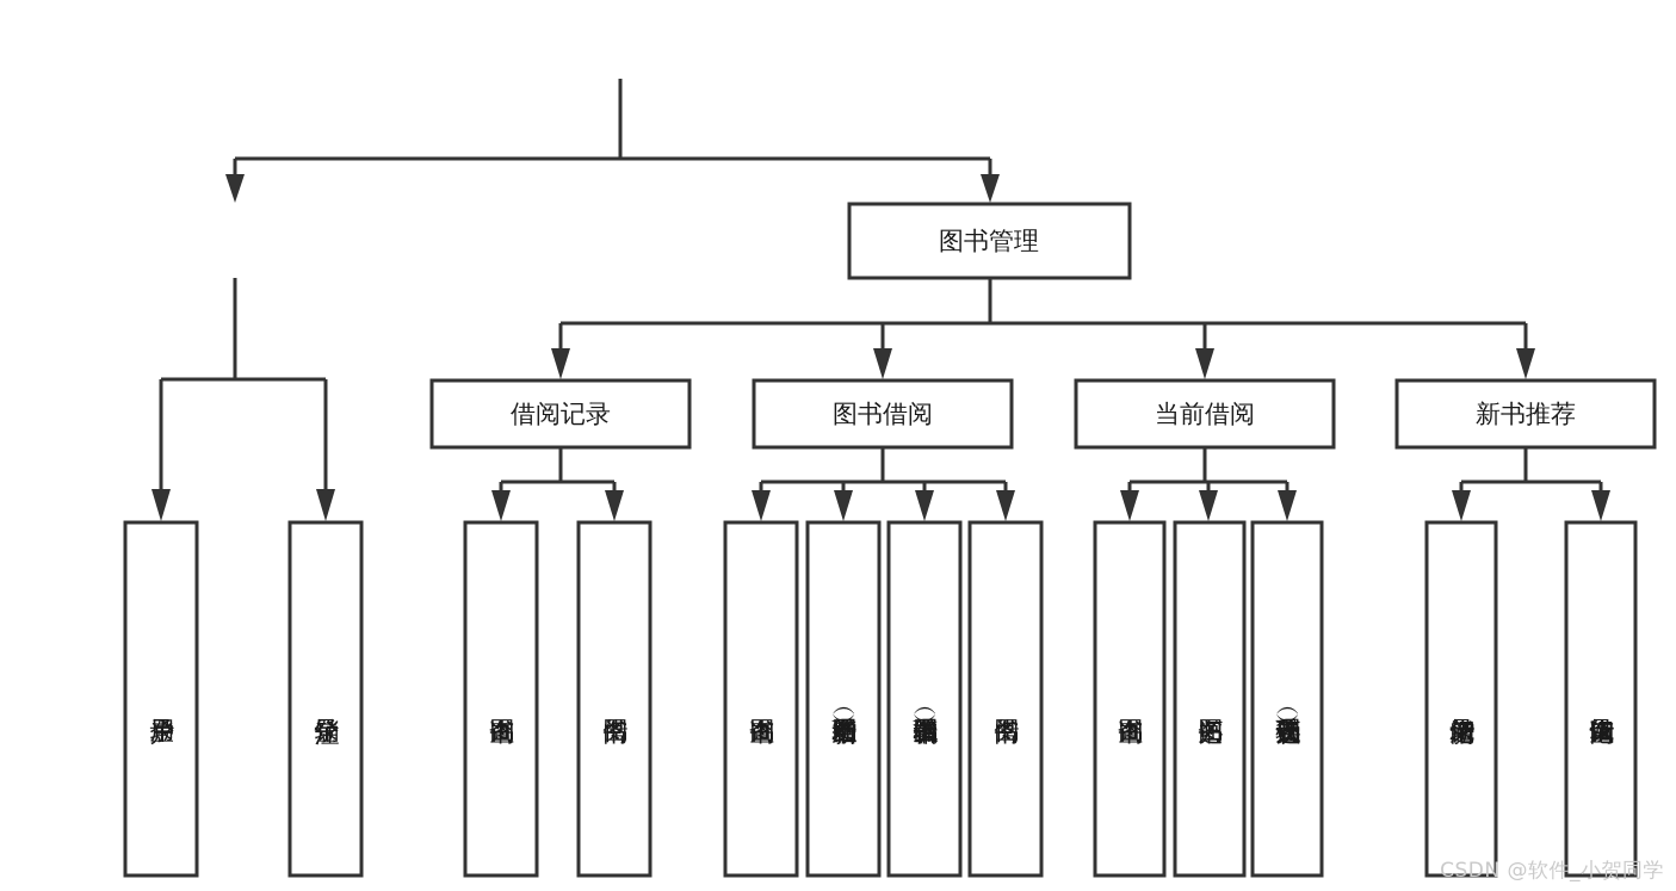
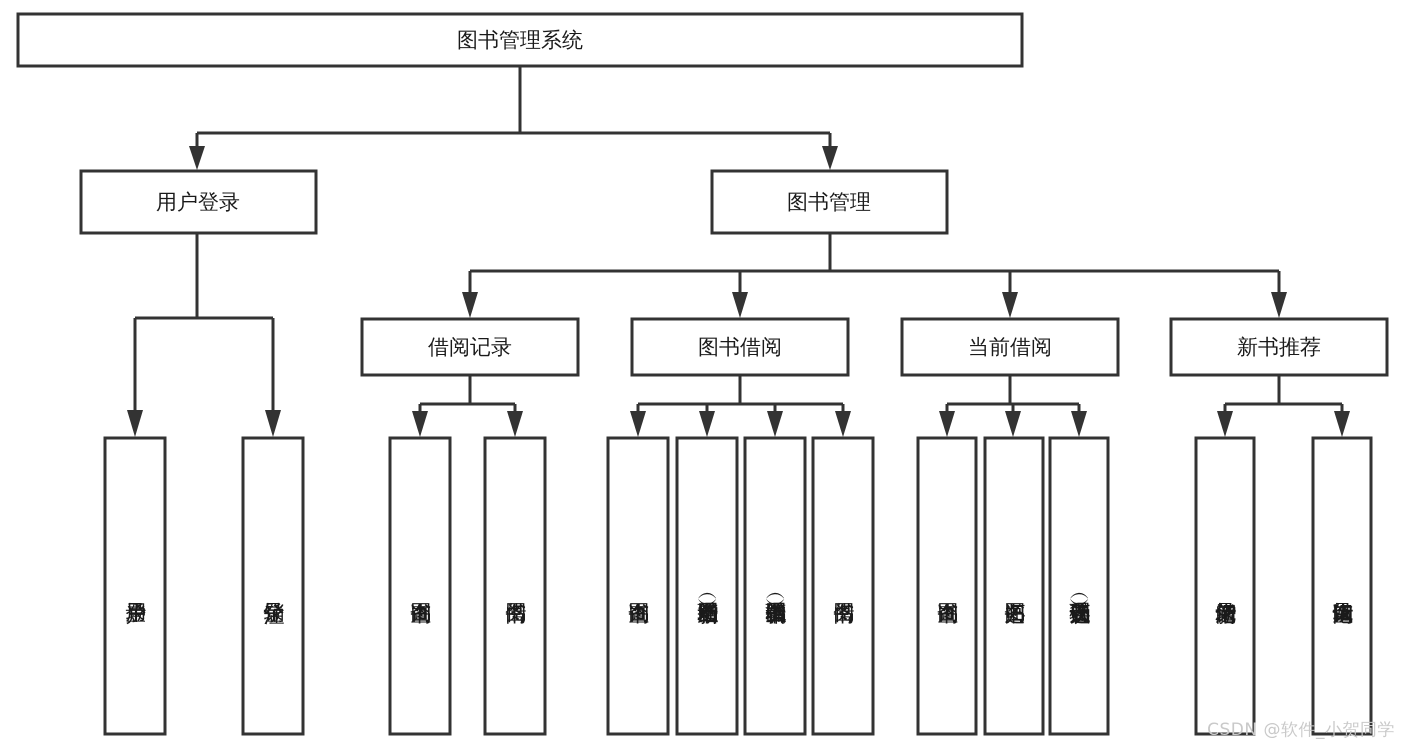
+ 图书管理系统
+ 用户登录
  图书管理
  借阅记录
  图书借阅
  当前借阅
  新书推荐
  CSDN @软件_小贺同学
